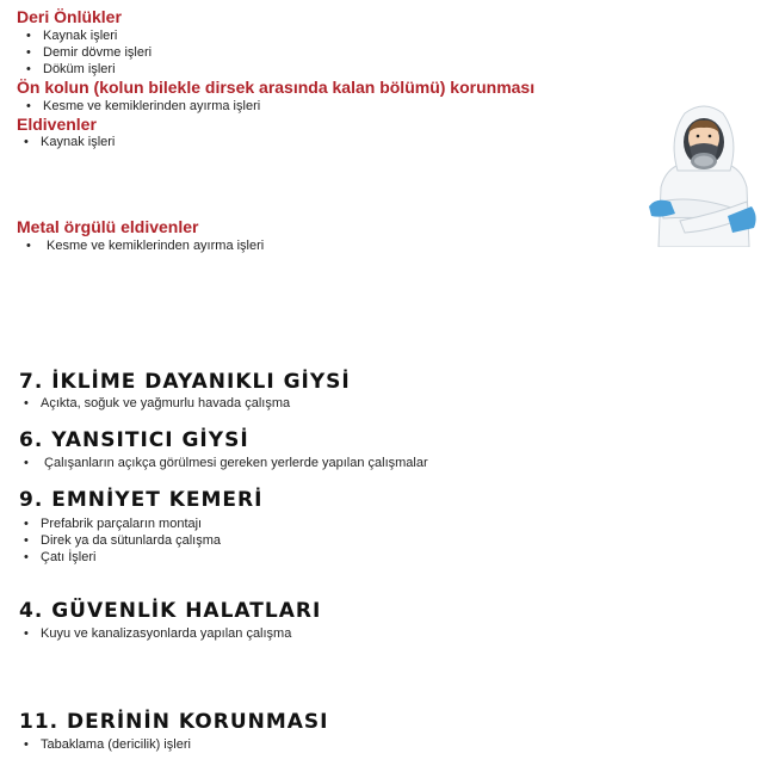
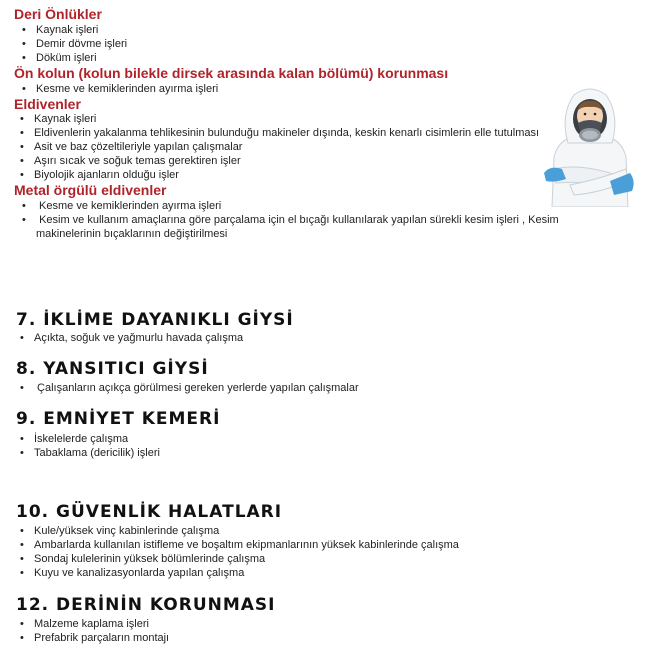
  Deri Önlükler
  Kaynak işleri
  Demir dövme işleri
  Döküm işleri
  Ön kolun (kolun bilekle dirsek arasında kalan bölümü) korunması
  Kesme ve kemiklerinden ayırma işleri
  Eldivenler
  Kaynak işleri
+ Eldivenlerin yakalanma tehlikesinin bulunduğu makineler dışında, keskin kenarlı cisimlerin elle tutulması
+ Asit ve baz çözeltileriyle yapılan çalışmalar
+ Aşırı sıcak ve soğuk temas gerektiren işler
+ Biyolojik ajanların olduğu işler
  Metal örgülü eldivenler
  Kesme ve kemiklerinden ayırma işleri
+ Kesim ve kullanım amaçlarına göre parçalama için el bıçağı kullanılarak yapılan sürekli kesim işleri , Kesim makinelerinin bıçaklarının değiştirilmesi
  7. İKLİME DAYANIKLI GİYSİ
  Açıkta, soğuk ve yağmurlu havada çalışma
- 6. YANSITICI GİYSİ
+ 8. YANSITICI GİYSİ
  Çalışanların açıkça görülmesi gereken yerlerde yapılan çalışmalar
  9. EMNİYET KEMERİ
+ İskelelerde çalışma
- Prefabrik parçaların montajı
+ Tabaklama (dericilik) işleri
- Direk ya da sütunlarda çalışma
- Çatı İşleri
- 4. GÜVENLİK HALATLARI
+ 10. GÜVENLİK HALATLARI
+ Kule/yüksek vinç kabinlerinde çalışma
+ Ambarlarda kullanılan istifleme ve boşaltım ekipmanlarının yüksek kabinlerinde çalışma
+ Sondaj kulelerinin yüksek bölümlerinde çalışma
  Kuyu ve kanalizasyonlarda yapılan çalışma
- 11. DERİNİN KORUNMASI
+ 12. DERİNİN KORUNMASI
+ Malzeme kaplama işleri
- Tabaklama (dericilik) işleri
+ Prefabrik parçaların montajı
